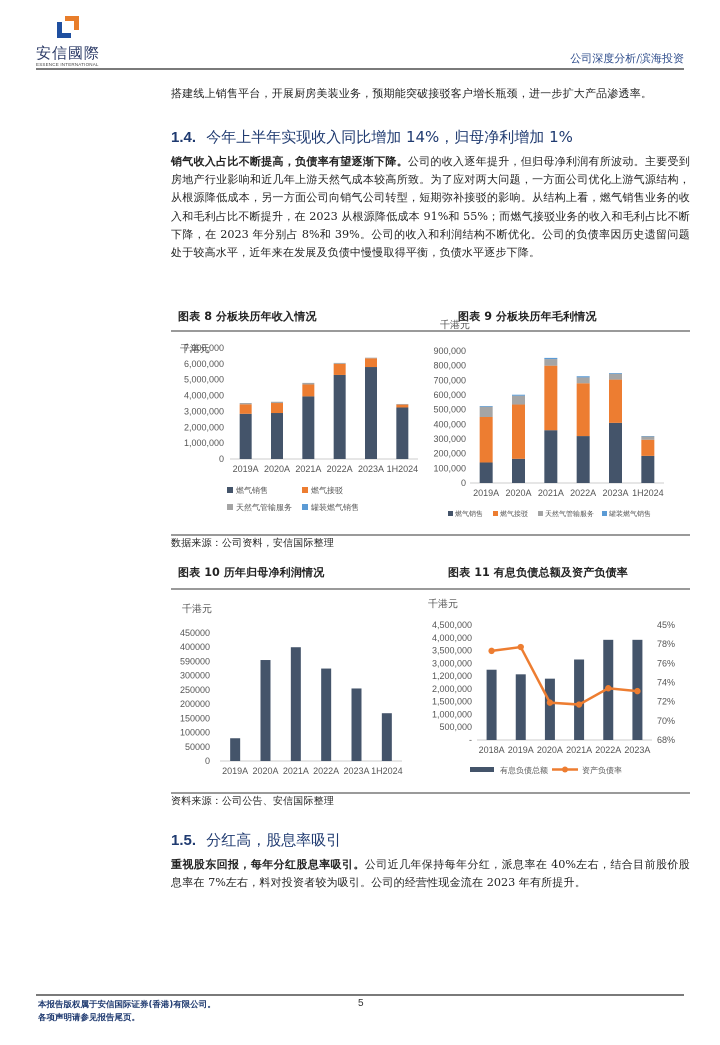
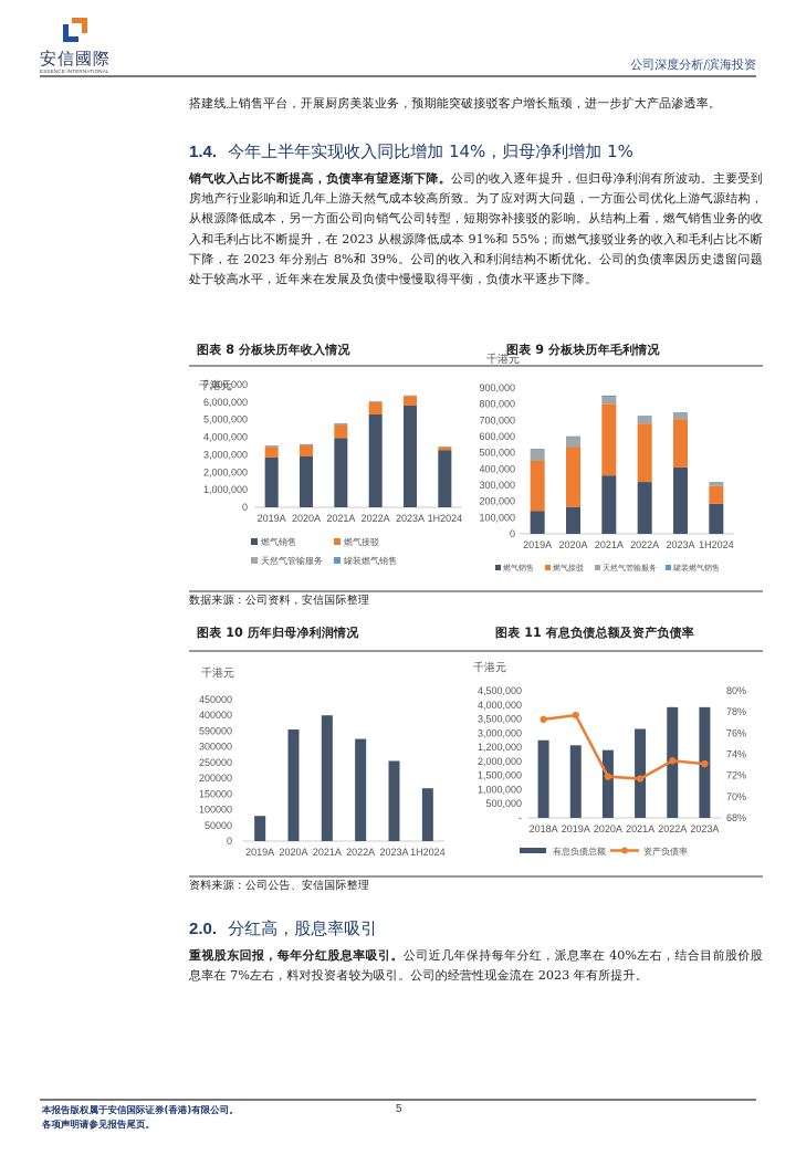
  安信國際
  公司深度分析/滨海投资
  搭建线上销售平台，开展厨房美装业务，预期能突破接驳客户增长瓶颈，进一步扩大产品渗透率。
  1.4. 今年上半年实现收入同比增加 14%，归母净利增加 1%
  销气收入占比不断提高，负债率有望逐渐下降。公司的收入逐年提升，但归母净利润有所波动。主要受到房地产行业影响和近几年上游天然气成本较高所致。为了应对两大问题，一方面公司优化上游气源结构，从根源降低成本，另一方面公司向销气公司转型，短期弥补接驳的影响。从结构上看，燃气销售业务的收入和毛利占比不断提升，在 2023 从根源降低成本 91%和 55%；而燃气接驳业务的收入和毛利占比不断下降，在 2023 年分别占 8%和 39%。公司的收入和利润结构不断优化。公司的负债率因历史遗留问题处于较高水平，近年来在发展及负债中慢慢取得平衡，负债水平逐步下降。
  图表 8 分板块历年收入情况
  图表 9 分板块历年毛利情况
  千港元
  0
  1,000,000
  2,000,000
  3,000,000
  4,000,000
  5,000,000
  6,000,000
  7,000,000
  2019A
  2020A
  2021A
  2022A
  2023A
  1H2024
  燃气销售
  燃气接驳
  天然气管输服务
  罐装燃气销售
  千港元
  0
  100,000
  200,000
  300,000
  400,000
  500,000
  600,000
  700,000
  800,000
  900,000
  2019A
  2020A
  2021A
  2022A
  2023A
  1H2024
  燃气销售
  燃气接驳
  天然气管输服务
  罐装燃气销售
  数据来源：公司资料，安信国际整理
  图表 10 历年归母净利润情况
  图表 11 有息负债总额及资产负债率
  千港元
  0
  50000
  100000
  150000
  200000
  250000
  300000
  590000
  400000
  450000
  2019A
  2020A
  2021A
  2022A
  2023A
  1H2024
  千港元
  -
  500,000
  1,000,000
  1,500,000
  2,000,000
  1,200,000
  3,000,000
  3,500,000
  4,000,000
  4,500,000
  68%
  70%
  72%
  74%
  76%
  78%
- 45%
+ 80%
  2018A
  2019A
  2020A
  2021A
  2022A
  2023A
  有息负债总额
  资产负债率
  资料来源：公司公告、安信国际整理
- 1.5. 分红高，股息率吸引
+ 2.0. 分红高，股息率吸引
  重视股东回报，每年分红股息率吸引。公司近几年保持每年分红，派息率在 40%左右，结合目前股价股息率在 7%左右，料对投资者较为吸引。公司的经营性现金流在 2023 年有所提升。
  本报告版权属于安信国际证券(香港)有限公司。
  各项声明请参见报告尾页。
  5
